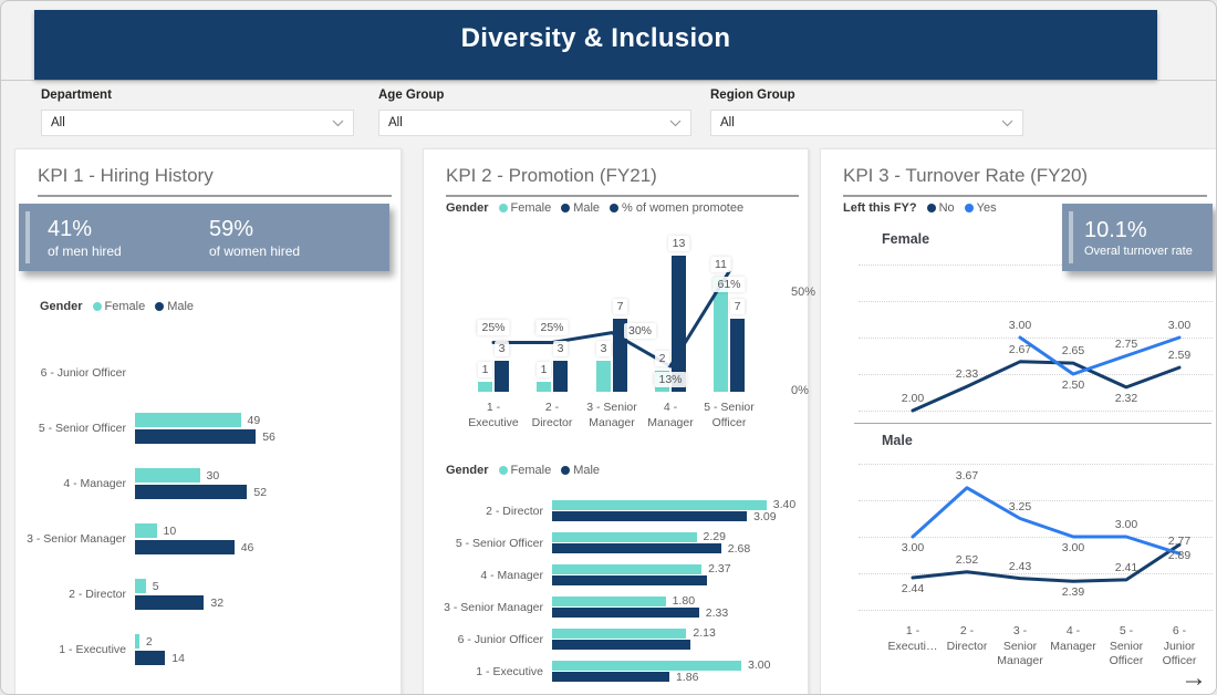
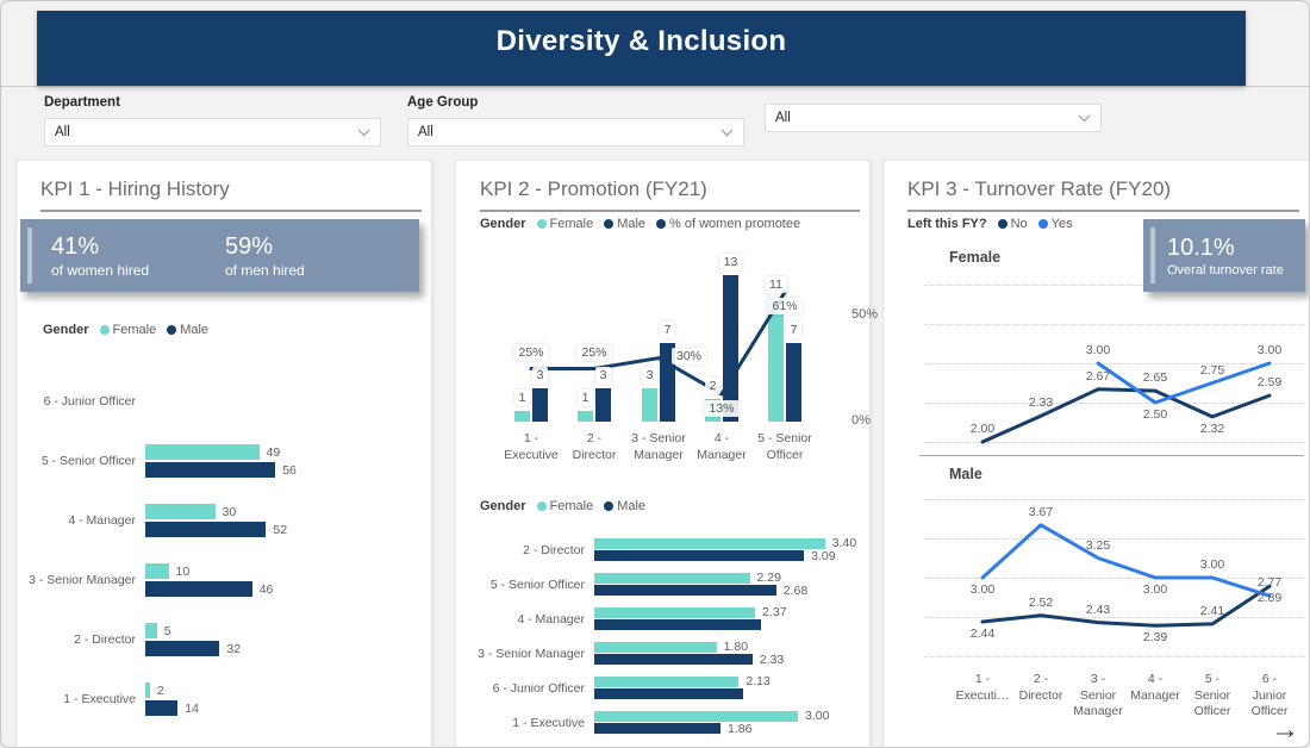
  Diversity & Inclusion
  Department
  All
  Age Group
  All
- Region Group
  All
  KPI 1 - Hiring History
  41%
- of men hired
+ of women hired
  59%
- of women hired
+ of men hired
  Gender
  Female
  Male
  6 - Junior Officer
  5 - Senior Officer
  49
  56
  4 - Manager
  30
  52
  3 - Senior Manager
  10
  46
  2 - Director
  5
  32
  1 - Executive
  2
  14
  KPI 2 - Promotion (FY21)
  Gender
  Female
  Male
  % of women promotee
  1
  3
  1 -
  Executive
  1
  3
  2 -
  Director
  3
  7
  3 - Senior
  Manager
  2
  13
  4 -
  Manager
  11
  7
  5 - Senior
  Officer
  25%
  25%
  30%
  13%
  61%
  50%
  0%
  Gender
  Female
  Male
  2 - Director
  3.40
  3.09
  5 - Senior Officer
  2.29
  2.68
  4 - Manager
  2.37
  3 - Senior Manager
  1.80
  2.33
  6 - Junior Officer
  2.13
  1 - Executive
  3.00
  1.86
  KPI 3 - Turnover Rate (FY20)
  Left this FY?
  No
  Yes
  10.1%
  Overal turnover rate
  Female
  2.00
  2.33
  2.67
  2.65
  2.32
  2.59
  3.00
  2.50
  2.75
  3.00
  Male
  2.44
  2.52
  2.43
  2.39
  2.41
  2.89
  3.00
  3.67
  3.25
  3.00
  3.00
  2.77
  1 -
  Executi…
  2 -
  Director
  3 -
  Senior
  Manager
  4 -
  Manager
  5 -
  Senior
  Officer
  6 -
  Junior
  Officer
  →
